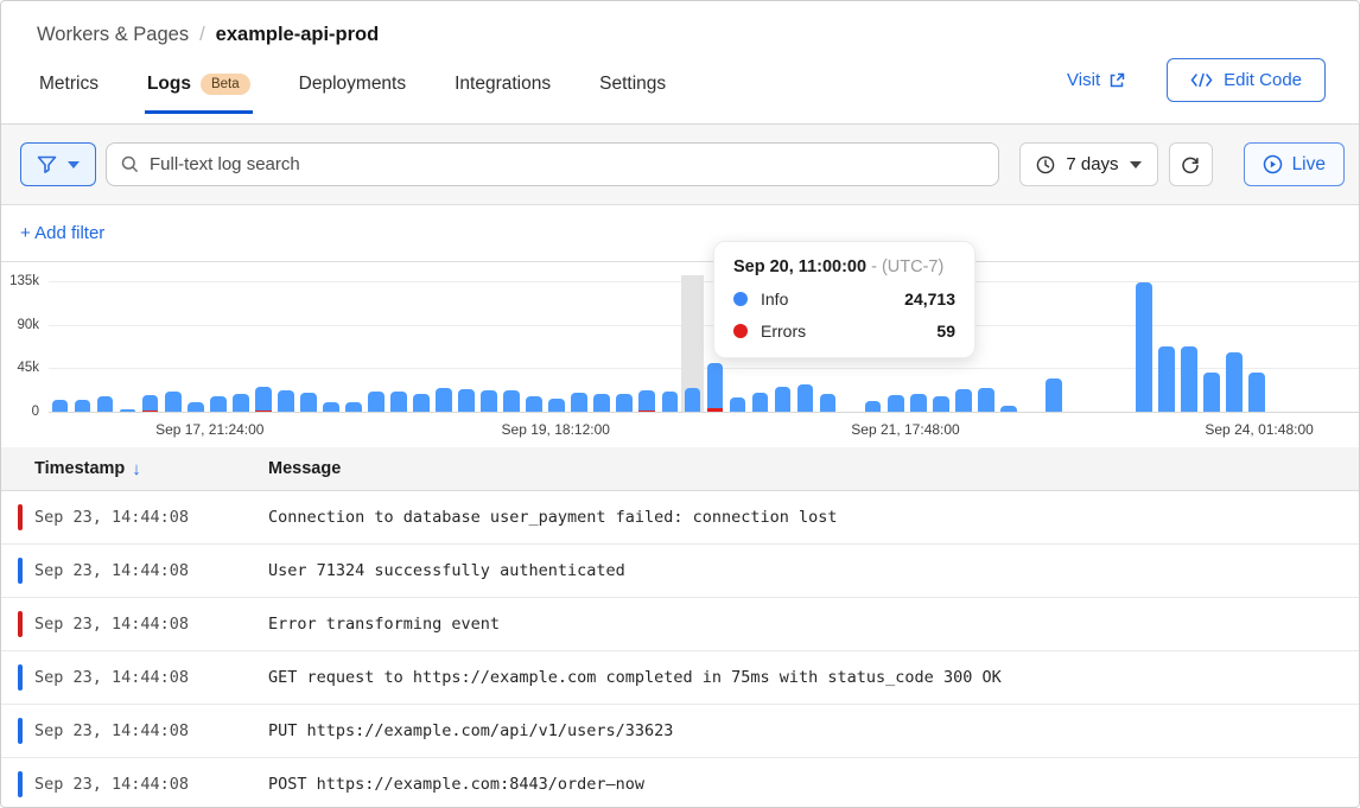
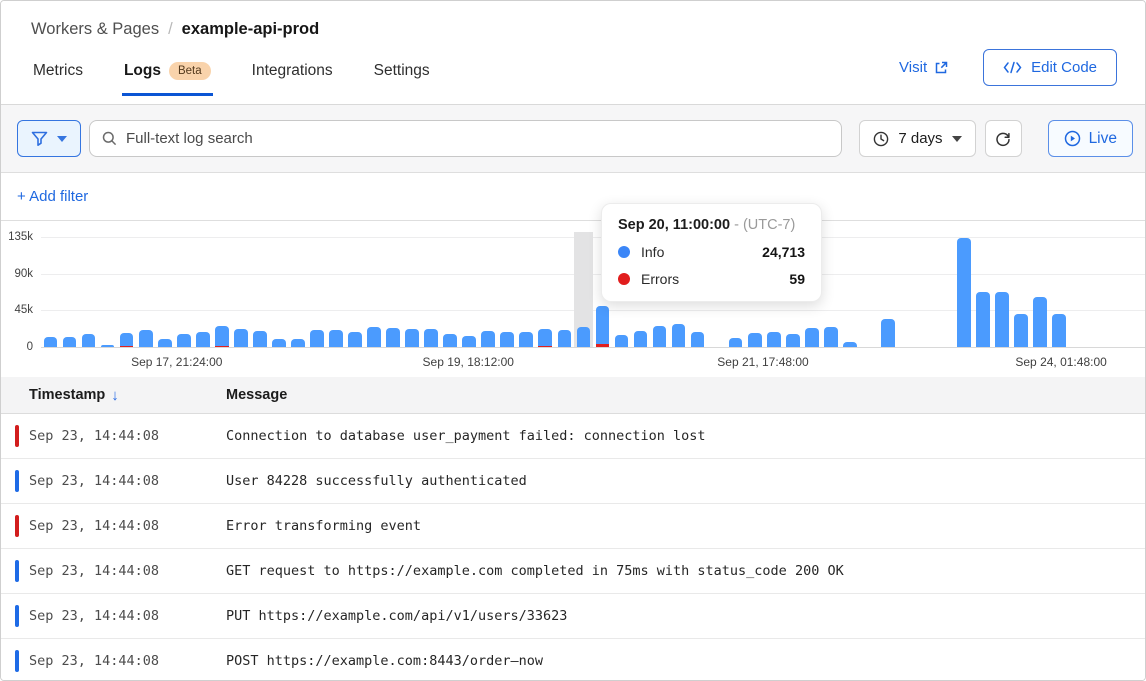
  Workers & Pages
  /
  example-api-prod
  Metrics
  Logs
  Beta
- Deployments
  Integrations
  Settings
  Visit
  Edit Code
  Full-text log search
  7 days
  Live
  + Add filter
  135k
  90k
  45k
  0
  Sep 17, 21:24:00
  Sep 19, 18:12:00
  Sep 21, 17:48:00
  Sep 24, 01:48:00
  Sep 20, 11:00:00 - (UTC-7)
  Info
  24,713
  Errors
  59
  Timestamp
  ↓
  Message
  Sep 23, 14:44:08
  Connection to database user_payment failed: connection lost
  Sep 23, 14:44:08
- User 71324 successfully authenticated
+ User 84228 successfully authenticated
  Sep 23, 14:44:08
  Error transforming event
  Sep 23, 14:44:08
- GET request to https://example.com completed in 75ms with status_code 300 OK
+ GET request to https://example.com completed in 75ms with status_code 200 OK
  Sep 23, 14:44:08
  PUT https://example.com/api/v1/users/33623
  Sep 23, 14:44:08
  POST https://example.com:8443/order–now
